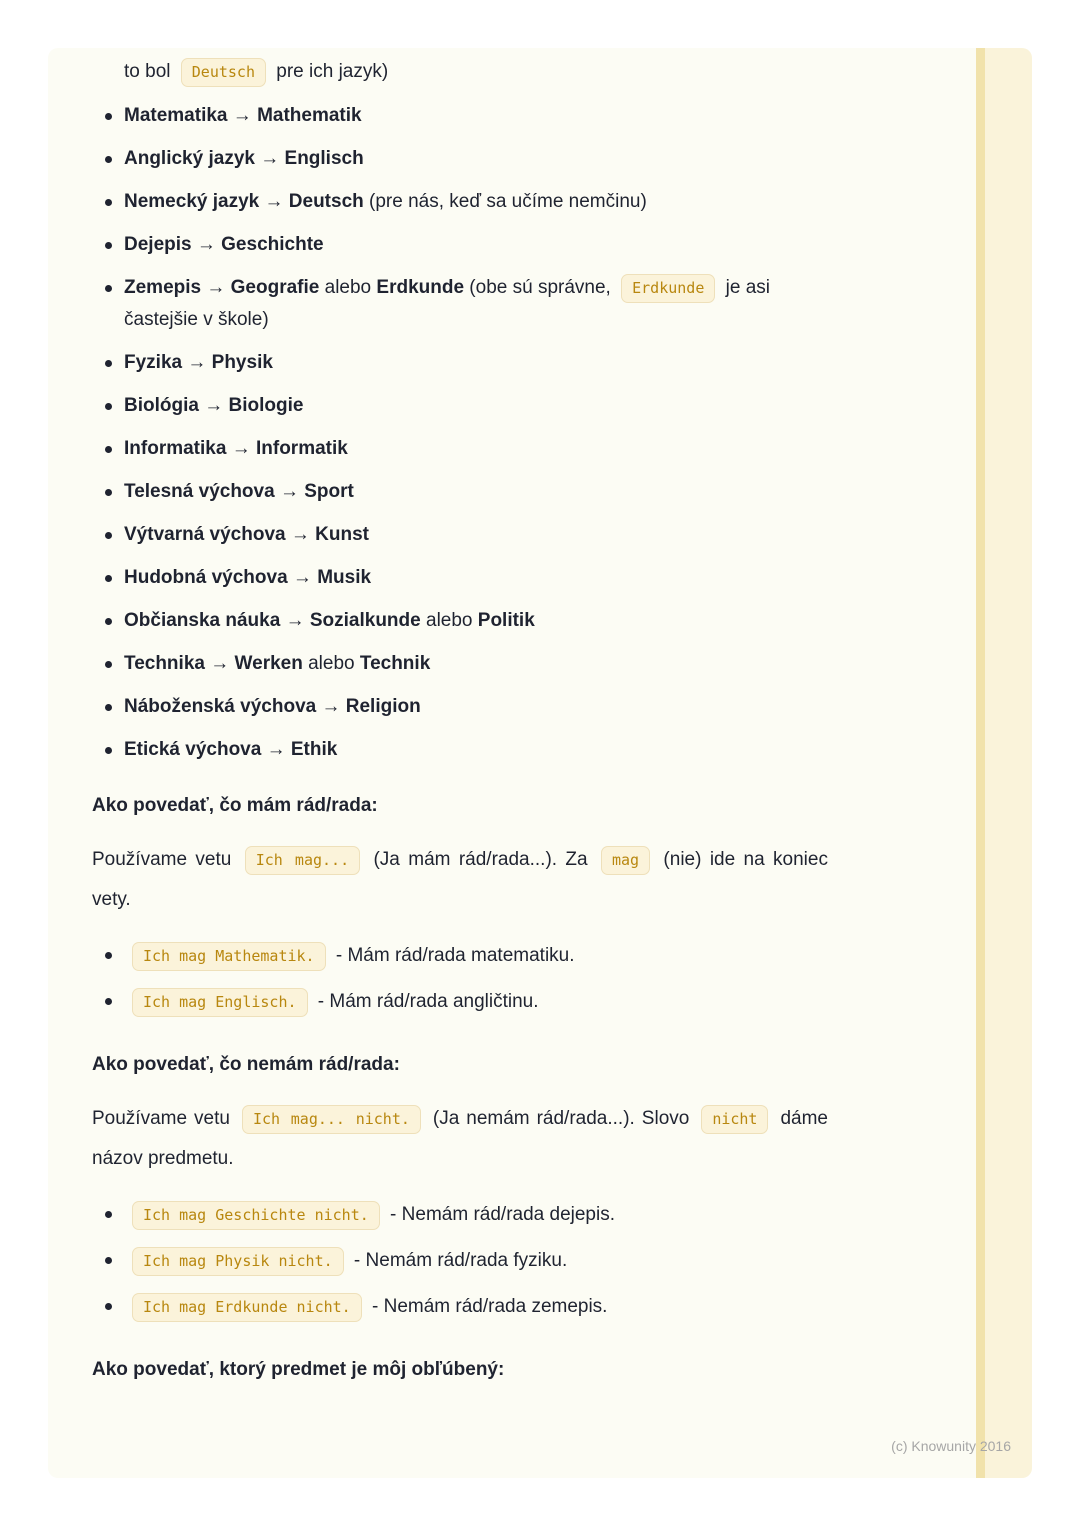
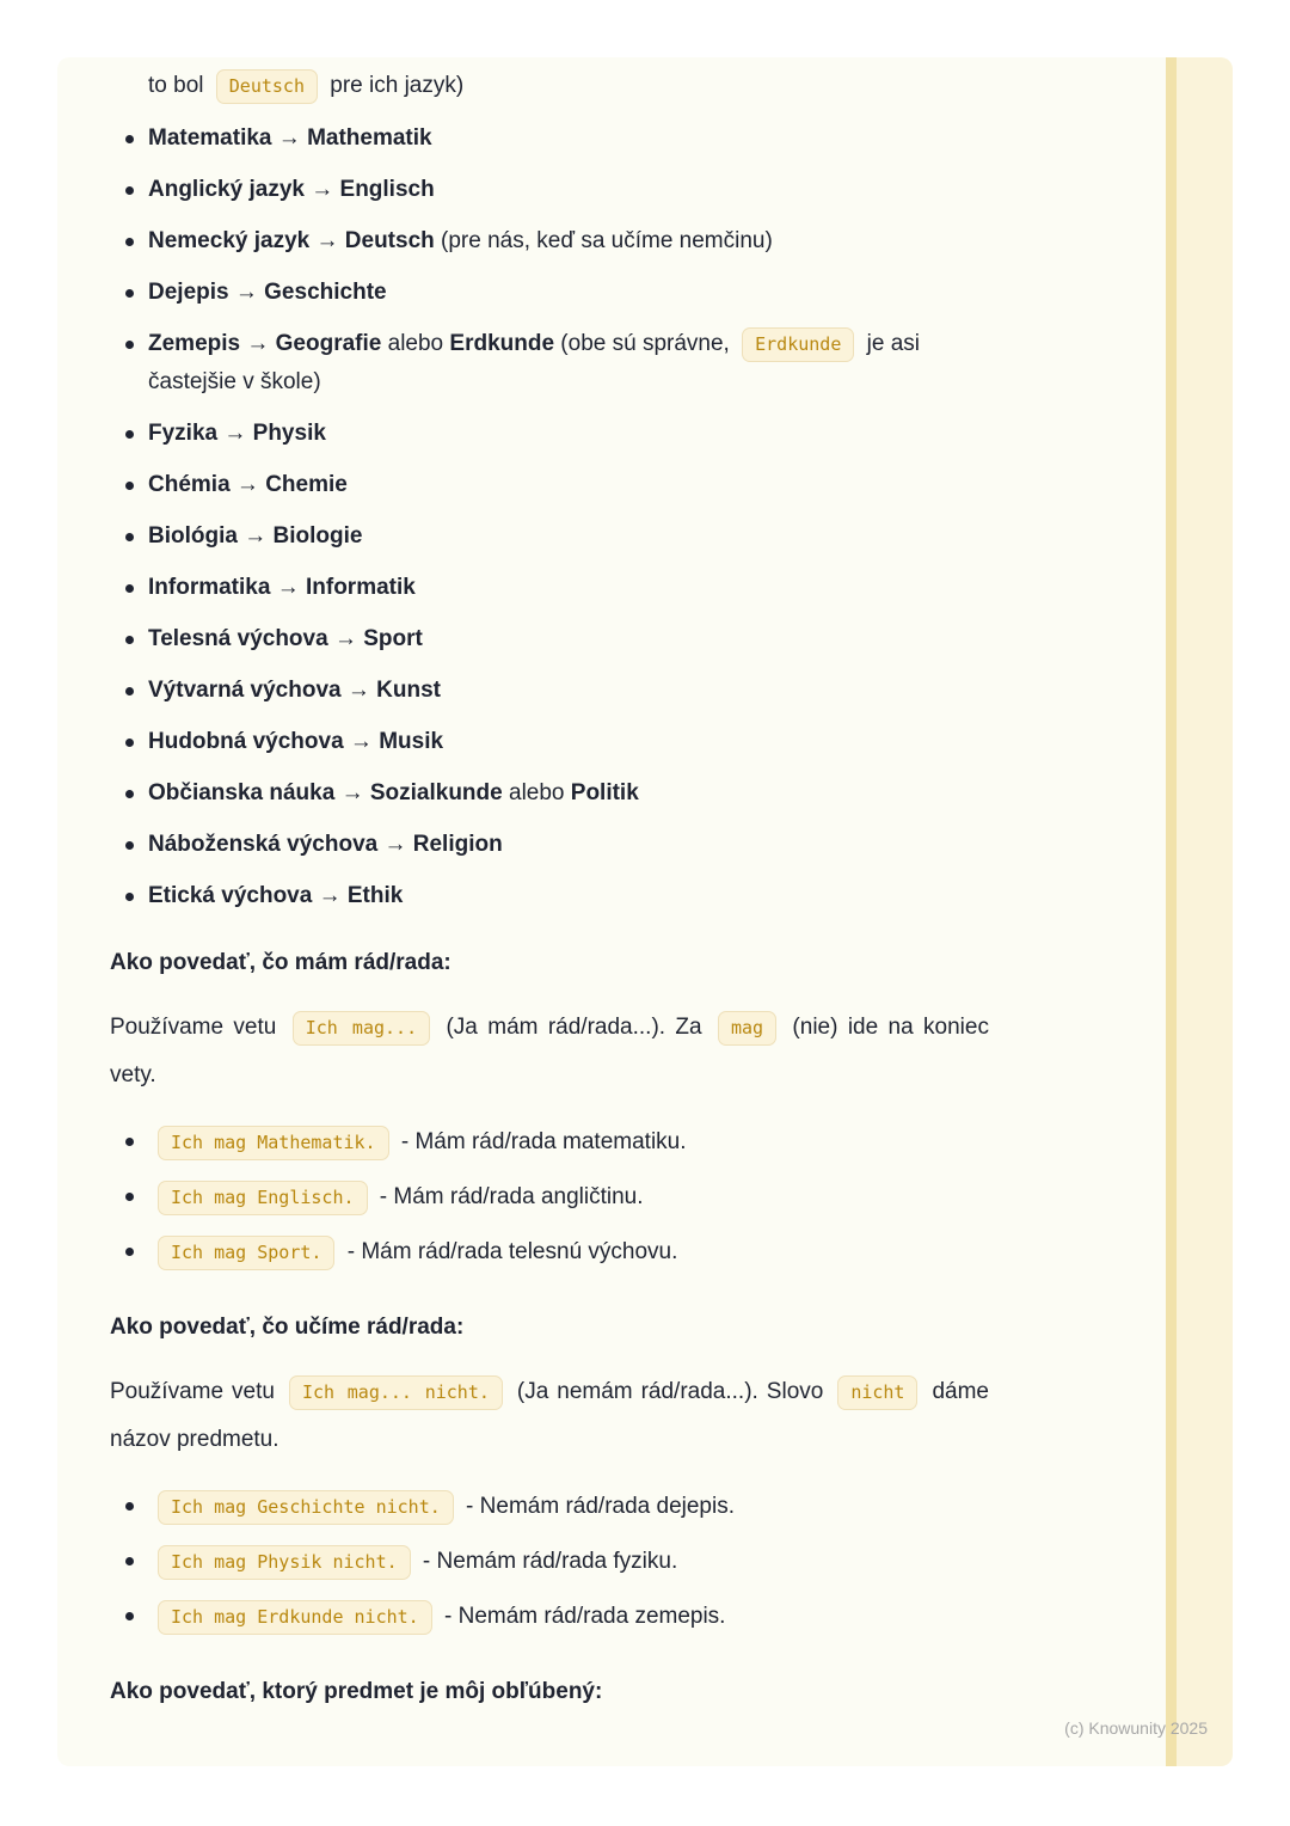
  to bol Deutsch pre ich jazyk)
  Matematika → Mathematik
  Anglický jazyk → Englisch
  Nemecký jazyk → Deutsch (pre nás, keď sa učíme nemčinu)
  Dejepis → Geschichte
  Zemepis → Geografie alebo Erdkunde (obe sú správne, Erdkunde je asi častejšie v škole)
  Fyzika → Physik
+ Chémia → Chemie
  Biológia → Biologie
  Informatika → Informatik
  Telesná výchova → Sport
  Výtvarná výchova → Kunst
  Hudobná výchova → Musik
  Občianska náuka → Sozialkunde alebo Politik
- Technika → Werken alebo Technik
  Náboženská výchova → Religion
  Etická výchova → Ethik
  Ako povedať, čo mám rád/rada:
  Používame vetu Ich mag... (Ja mám rád/rada...). Za mag (nie) ide na koniec vety.
  Ich mag Mathematik. - Mám rád/rada matematiku.
  Ich mag Englisch. - Mám rád/rada angličtinu.
+ Ich mag Sport. - Mám rád/rada telesnú výchovu.
- Ako povedať, čo nemám rád/rada:
+ Ako povedať, čo učíme rád/rada:
  Používame vetu Ich mag... nicht. (Ja nemám rád/rada...). Slovo nicht dáme názov predmetu.
  Ich mag Geschichte nicht. - Nemám rád/rada dejepis.
  Ich mag Physik nicht. - Nemám rád/rada fyziku.
  Ich mag Erdkunde nicht. - Nemám rád/rada zemepis.
  Ako povedať, ktorý predmet je môj obľúbený:
- (c) Knowunity 2016
+ (c) Knowunity 2025
